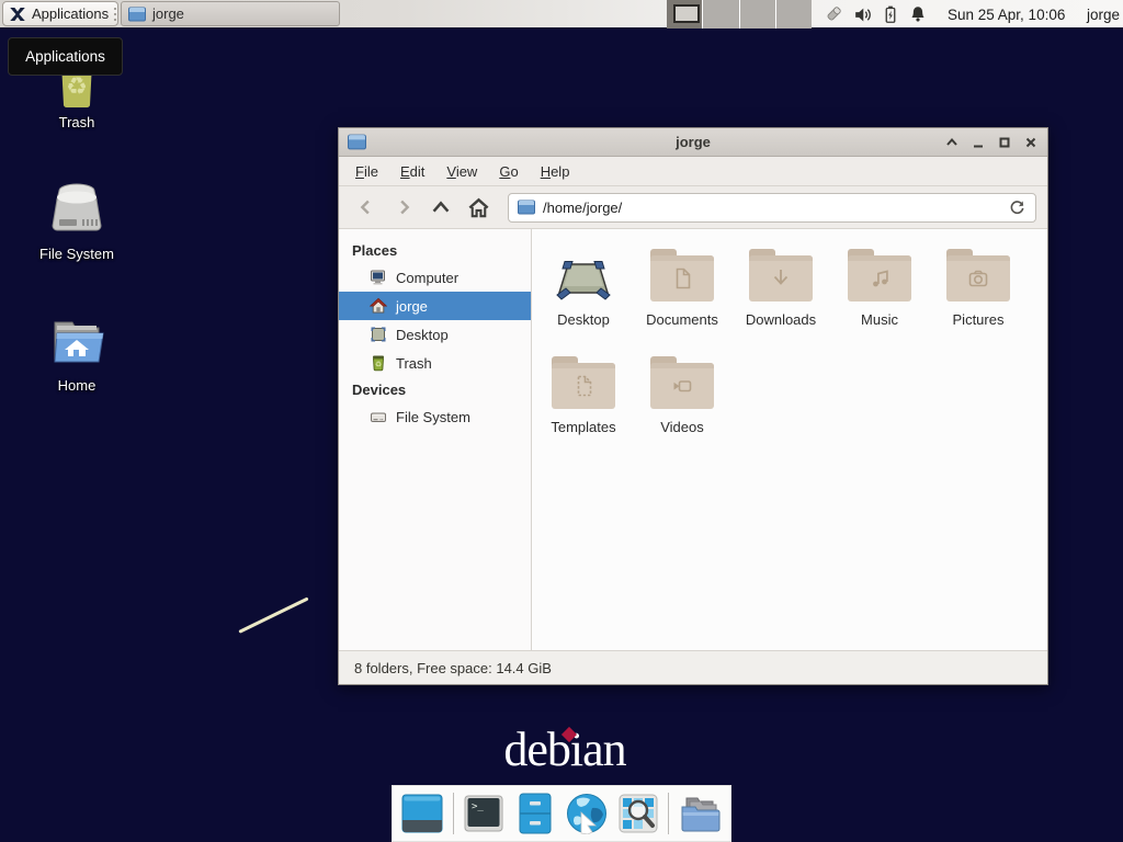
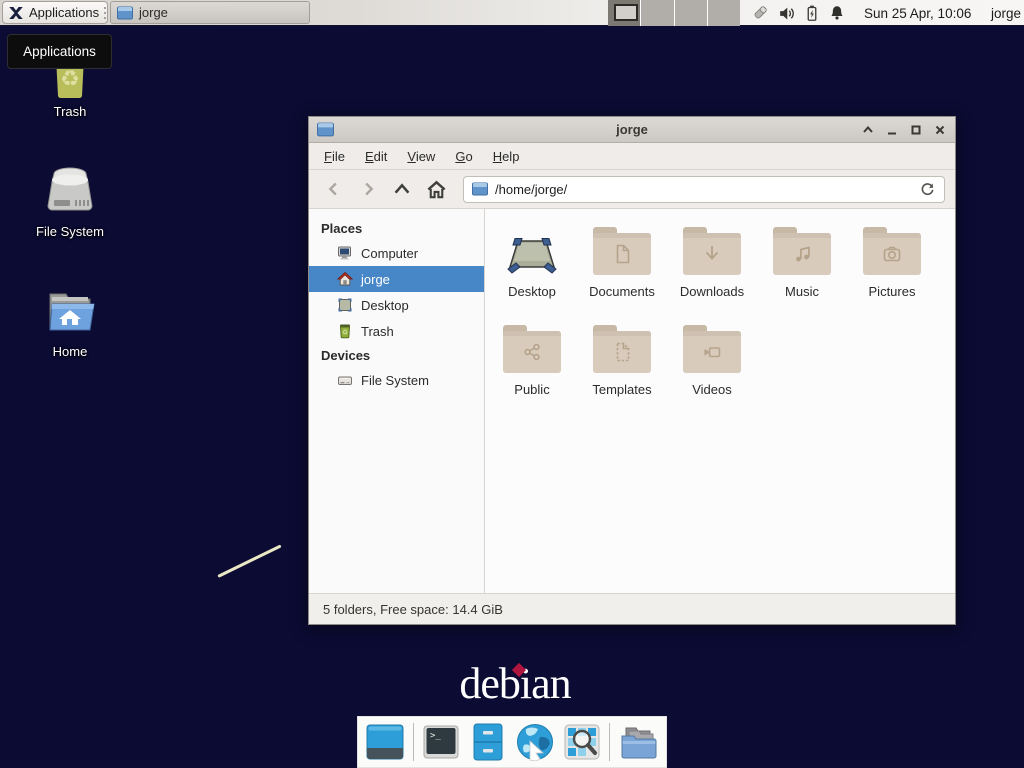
  Applications
  jorge
  Sun 25 Apr, 10:06
  jorge
  Applications
  ♻
  Trash
  File System
  Home
  debian
  jorge
  File
  Edit
  View
  Go
  Help
  /home/jorge/
  Places
  Computer
  jorge
  Desktop
  Trash
  Devices
  File System
  Desktop
  Documents
  Downloads
  Music
  Pictures
+ Public
  Templates
  Videos
- 8 folders, Free space: 14.4 GiB
+ 5 folders, Free space: 14.4 GiB
  >_
